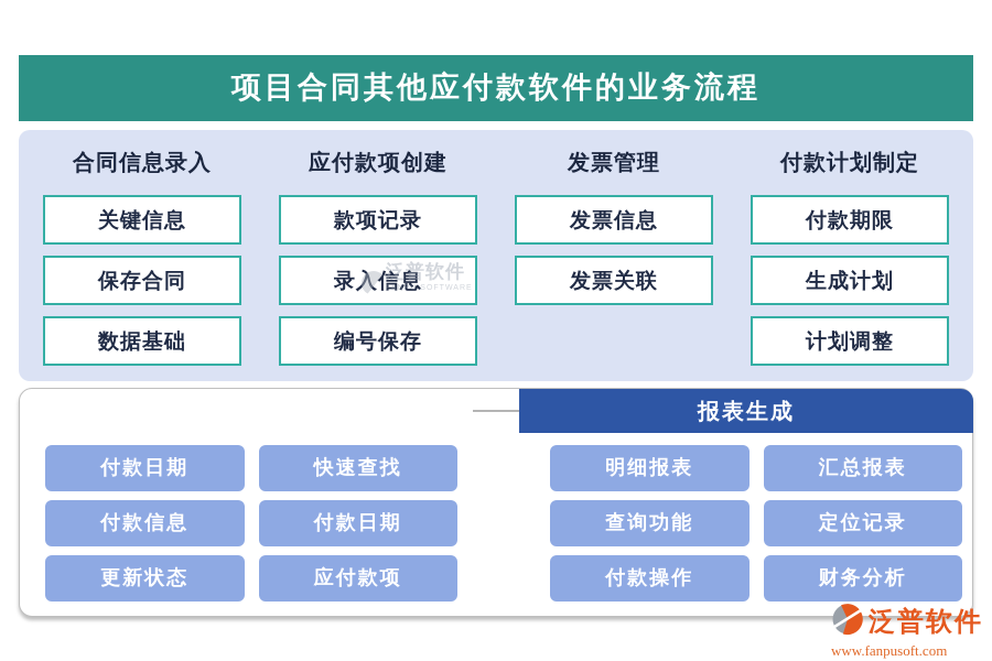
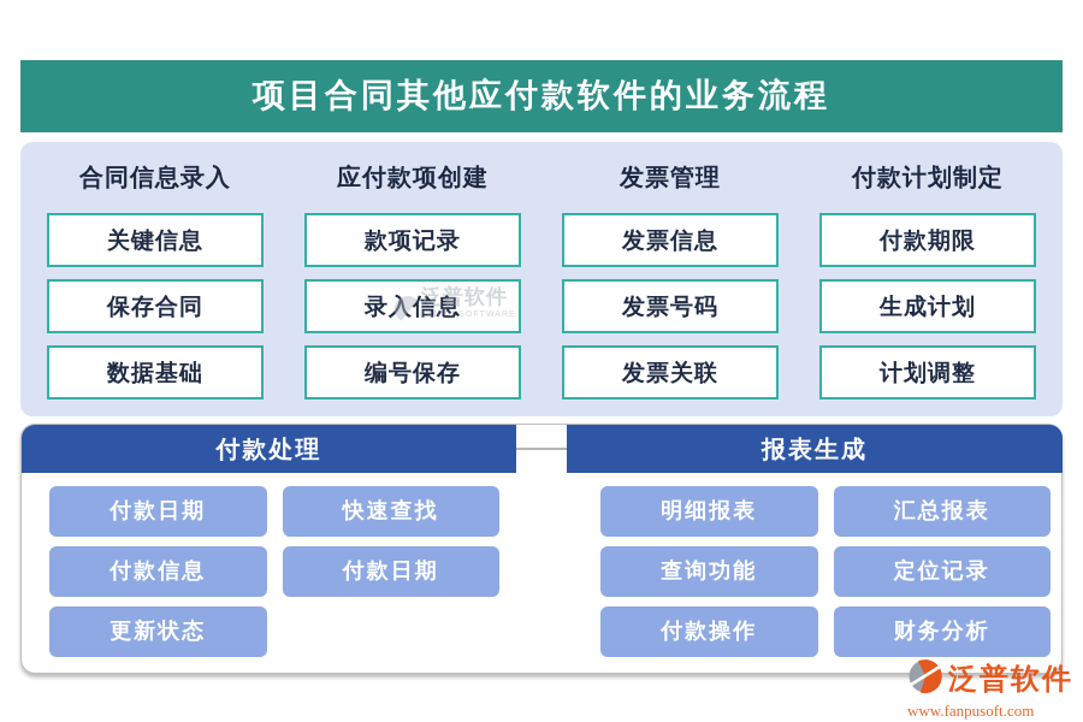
  项目合同其他应付款软件的业务流程
  合同信息录入
  关键信息
  保存合同
  数据基础
  应付款项创建
  款项记录
  录入信息
  编号保存
  发票管理
  发票信息
+ 发票号码
  发票关联
  付款计划制定
  付款期限
  生成计划
  计划调整
  泛普软件
+ 付款处理
  报表生成
  付款日期
  快速查找
  付款信息
  付款日期
  更新状态
- 应付款项
  明细报表
  汇总报表
  查询功能
  定位记录
  付款操作
  财务分析
  泛普软件
  www.fanpusoft.com
